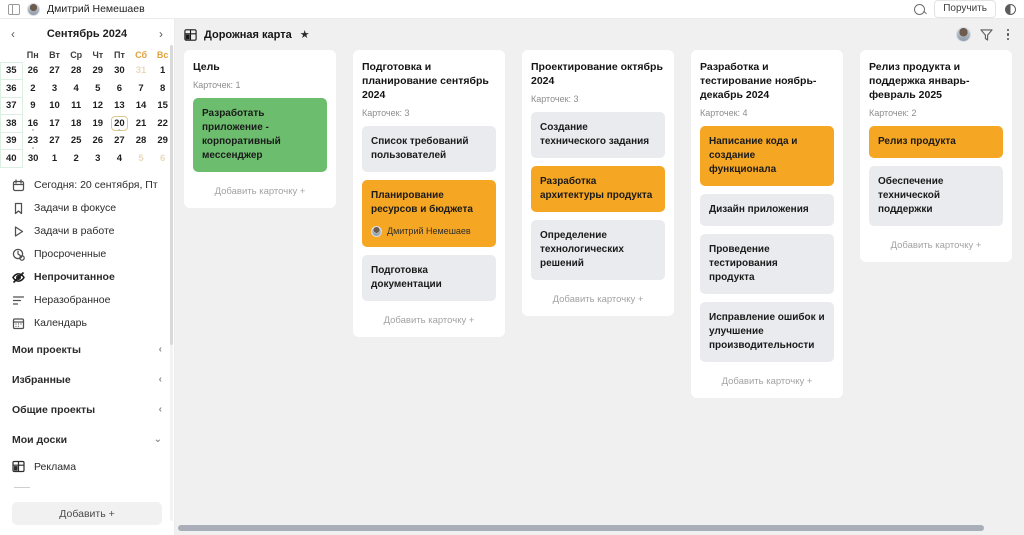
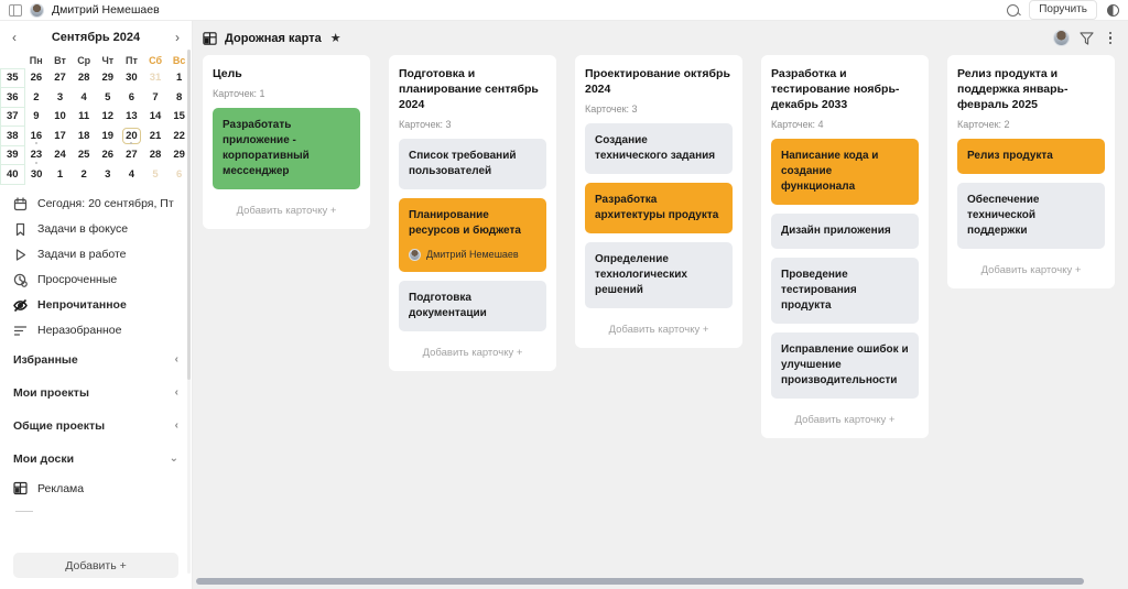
  Дмитрий Немешаев
  Поручить
  ‹
  Сентябрь 2024
  ›
  	Пн	Вт	Ср	Чт	Пт	Сб	Вс
  35	26	27	28	29	30	31	1
  36	2	3	4	5	6	7	8
  37	9	10	11	12	13	14	15
  38	16	17	18	19	20	21	22
- 39	23	27	25	26	27	28	29
+ 39	23	24	25	26	27	28	29
  40	30	1	2	3	4	5	6
  Сегодня: 20 сентября, Пт
  Задачи в фокусе
  Задачи в работе
  Просроченные
  Непрочитанное
  Неразобранное
- Календарь
- Мои проекты
+ Избранные
  ‹
- Избранные
+ Мои проекты
  ‹
  Общие проекты
  ‹
  Мои доски
  ⌄
  Реклама
  Добавить +
  Дорожная карта
  ★
  Цель
  Карточек: 1
  Разработать приложение - корпоративный мессенджер
  Добавить карточку +
  Подготовка и планирование сентябрь 2024
  Карточек: 3
  Список требований пользователей
  Планирование ресурсов и бюджета
  Дмитрий Немешаев
  Подготовка документации
  Добавить карточку +
  Проектирование октябрь 2024
  Карточек: 3
  Создание технического задания
  Разработка архитектуры продукта
  Определение технологических решений
  Добавить карточку +
- Разработка и тестирование ноябрь-декабрь 2024
+ Разработка и тестирование ноябрь-декабрь 2033
  Карточек: 4
  Написание кода и создание функционала
  Дизайн приложения
  Проведение тестирования продукта
  Исправление ошибок и улучшение производительности
  Добавить карточку +
  Релиз продукта и поддержка январь-февраль 2025
  Карточек: 2
  Релиз продукта
  Обеспечение технической поддержки
  Добавить карточку +
